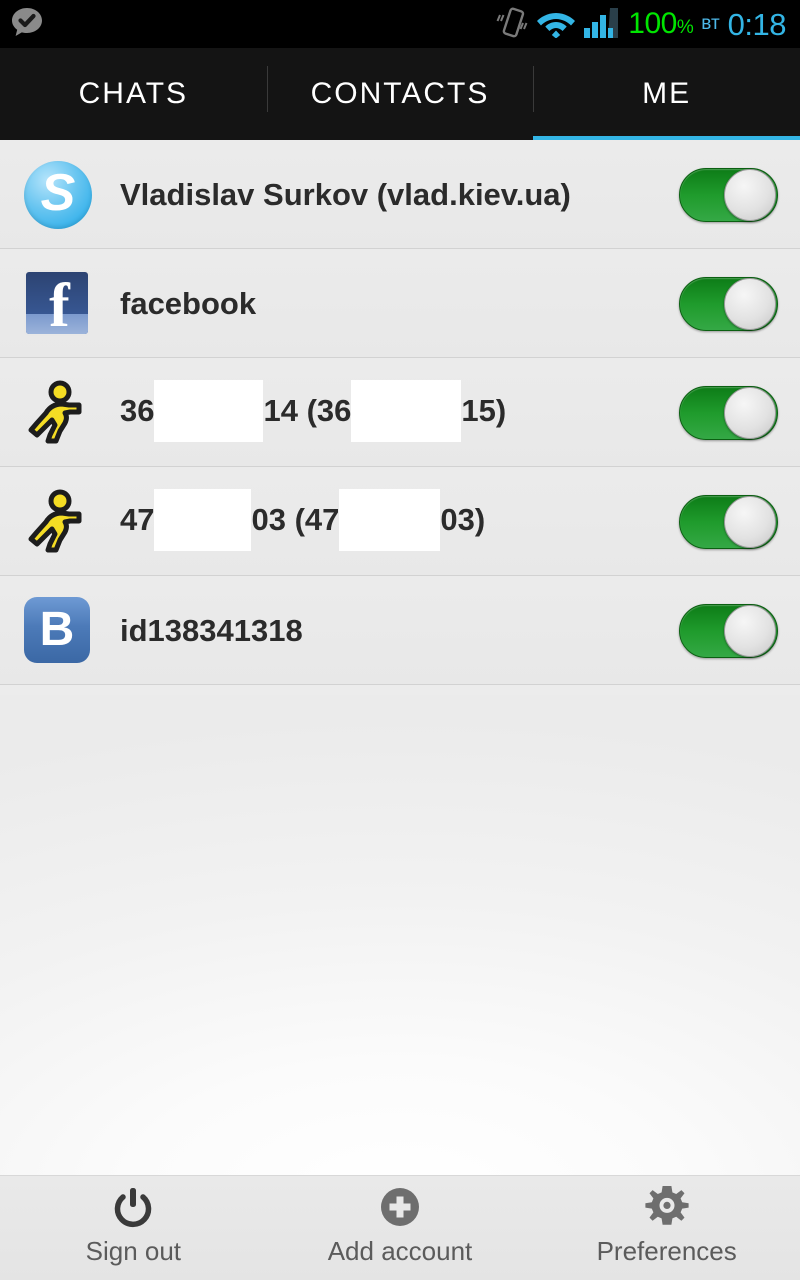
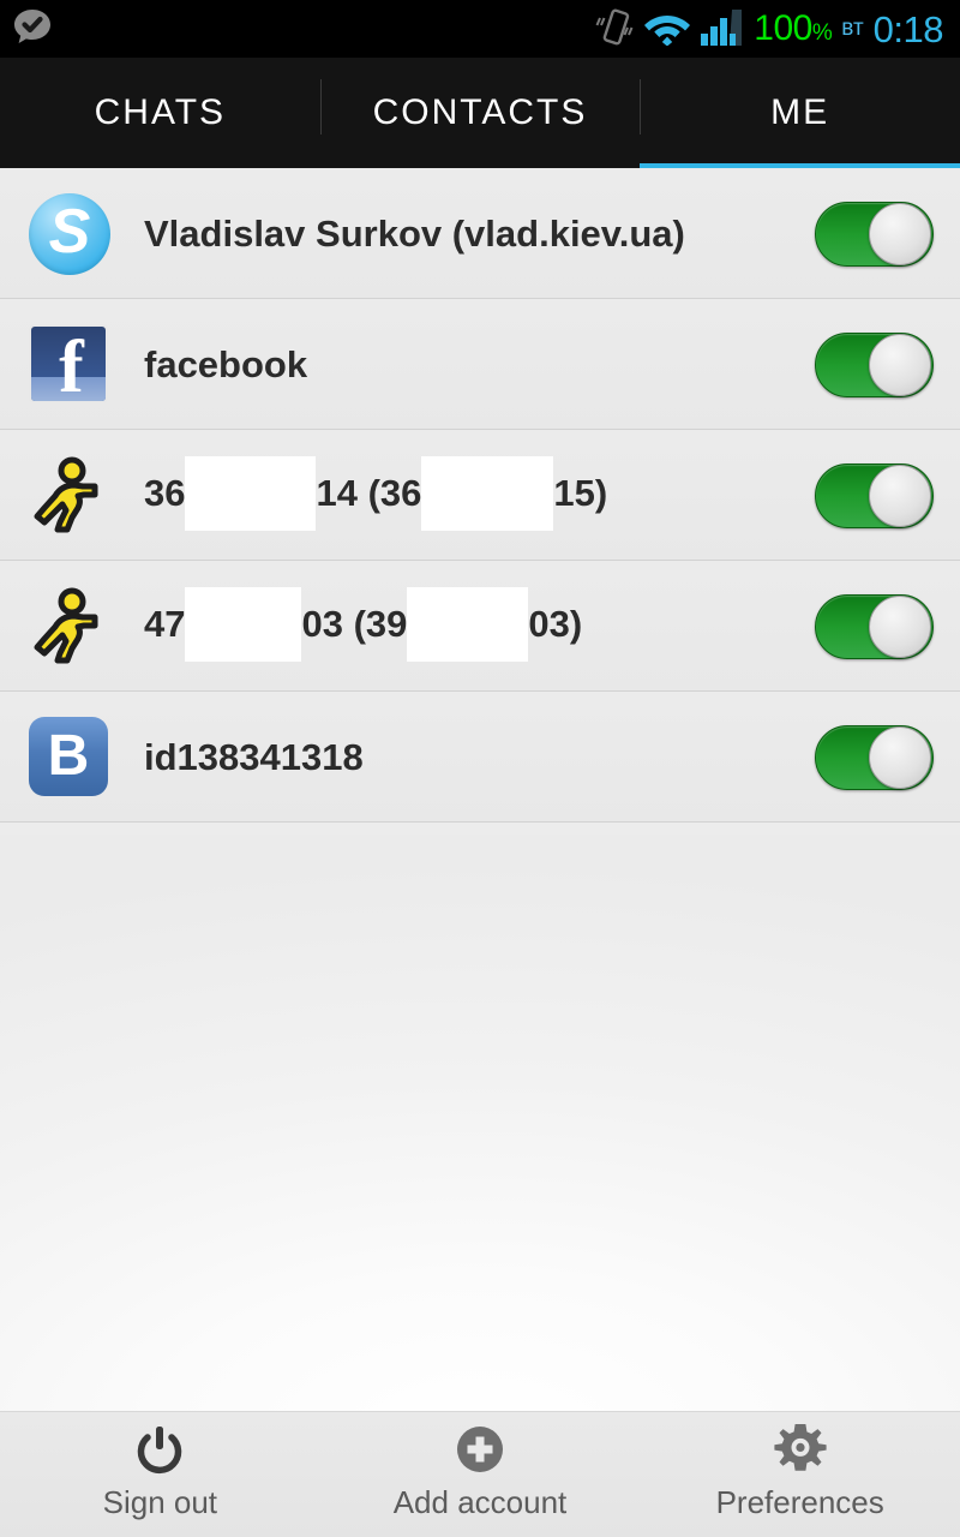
  100%
  вт
  0:18
  CHATS
  CONTACTS
  ME
  S
  Vladislav Surkov (vlad.kiev.ua)
  f
  facebook
  36 14 (36 15)
- 47 03 (47 03)
+ 47 03 (39 03)
  В
  id138341318
  Sign out
  Add account
  Preferences
